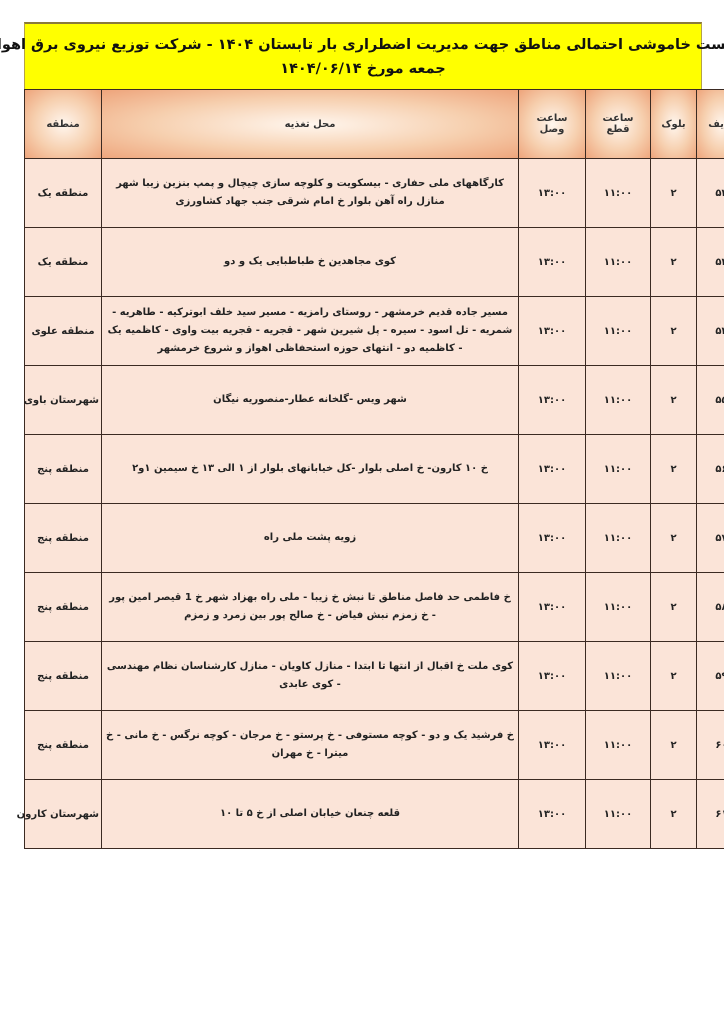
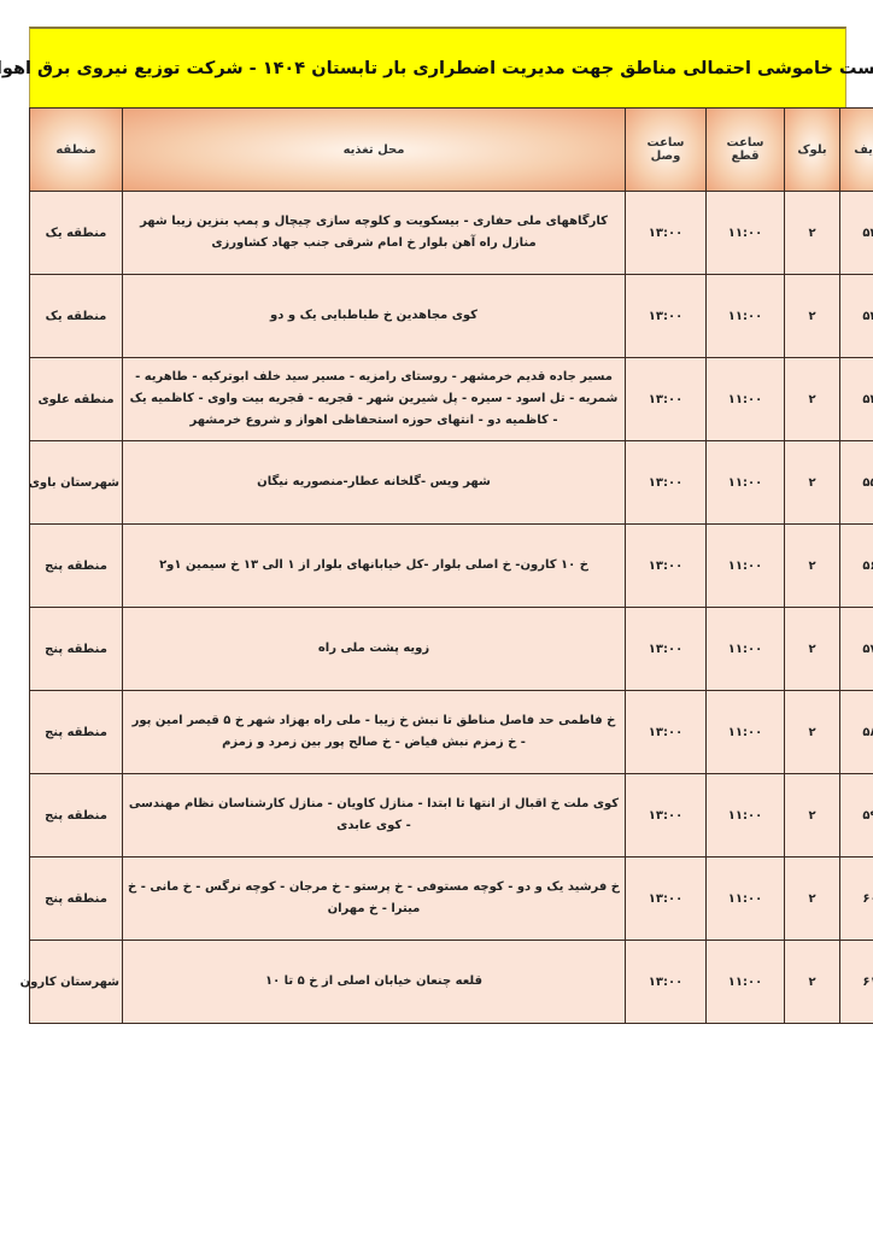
  ست خاموشی احتمالی مناطق جهت مدیریت اضطراری بار تابستان ۱۴۰۴ - شرکت توزیع نیروی برق اهو
- جمعه مورخ ۱۴۰۴/۰۶/۱۴
  یف	بلوک	ساعت قطع	ساعت وصل	محل تغذیه	منطقه
  ۵	۲	۱۱:۰۰	۱۳:۰۰	کارگاههای ملی حفاری - بیسکویت و کلوچه سازی چیچال و پمپ بنزین زیبا شهر منازل راه آهن بلوار خ امام شرقی جنب جهاد کشاورزی	منطقه یک
  ۵	۲	۱۱:۰۰	۱۳:۰۰	کوی مجاهدین خ طباطبایی یک و دو	منطقه یک
  ۵	۲	۱۱:۰۰	۱۳:۰۰	مسیر جاده قدیم خرمشهر - روستای رامزیه - مسیر سید خلف ابوترکیه - طاهریه - شمریه - تل اسود - سیره - پل شیرین شهر - قجریه - قجریه بیت واوی - کاظمیه یک - کاظمیه دو - انتهای حوزه استحفاظی اهواز و شروع خرمشهر	منطقه علوی
  ۵	۲	۱۱:۰۰	۱۳:۰۰	شهر ویس -گلخانه عطار-منصوریه نیگان	شهرستان باوی
  ۵	۲	۱۱:۰۰	۱۳:۰۰	خ ۱۰ کارون- خ اصلی بلوار -کل خیابانهای بلوار از ۱ الی ۱۳ خ سیمین ۱و۲	منطقه پنج
  ۵	۲	۱۱:۰۰	۱۳:۰۰	زویه پشت ملی راه	منطقه پنج
- ۵	۲	۱۱:۰۰	۱۳:۰۰	خ فاطمی حد فاصل مناطق تا نبش خ زیبا - ملی راه بهزاد شهر خ 1 قیصر امین پور - خ زمزم نبش فیاض - خ صالح پور بین زمرد و زمزم	منطقه پنج
+ ۵	۲	۱۱:۰۰	۱۳:۰۰	خ فاطمی حد فاصل مناطق تا نبش خ زیبا - ملی راه بهزاد شهر خ ۵ قیصر امین پور - خ زمزم نبش فیاض - خ صالح پور بین زمرد و زمزم	منطقه پنج
  ۵	۲	۱۱:۰۰	۱۳:۰۰	کوی ملت خ اقبال از انتها تا ابتدا - منازل کاویان - منازل کارشناسان نظام مهندسی - کوی عابدی	منطقه پنج
  ۶	۲	۱۱:۰۰	۱۳:۰۰	خ فرشید یک و دو - کوچه مستوفی - خ پرستو - خ مرجان - کوچه نرگس - خ مانی - خ میترا - خ مهران	منطقه پنج
  ۶	۲	۱۱:۰۰	۱۳:۰۰	قلعه چنعان خیابان اصلی از خ ۵ تا ۱۰	شهرستان کارون
